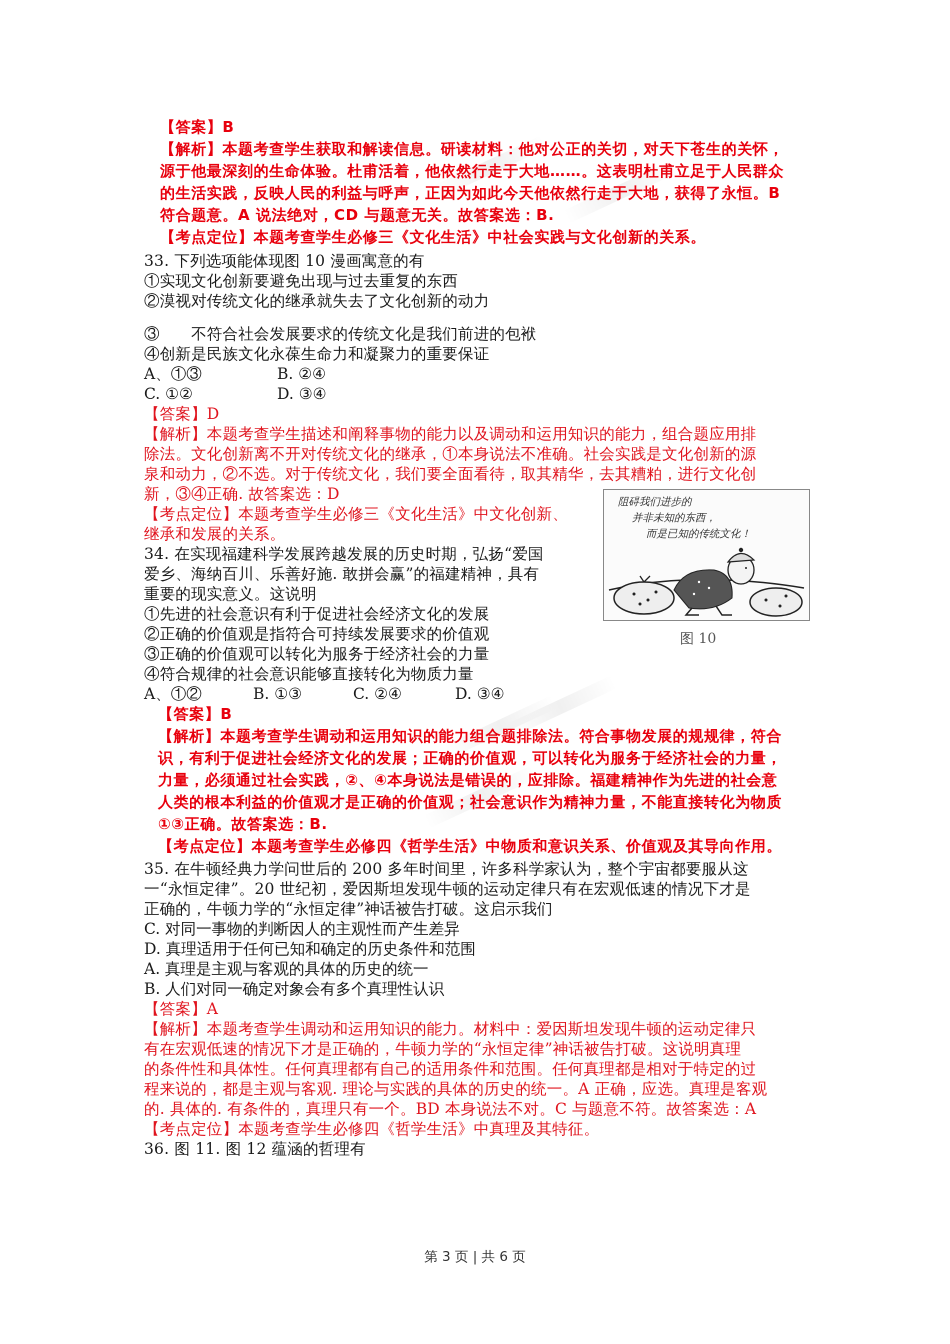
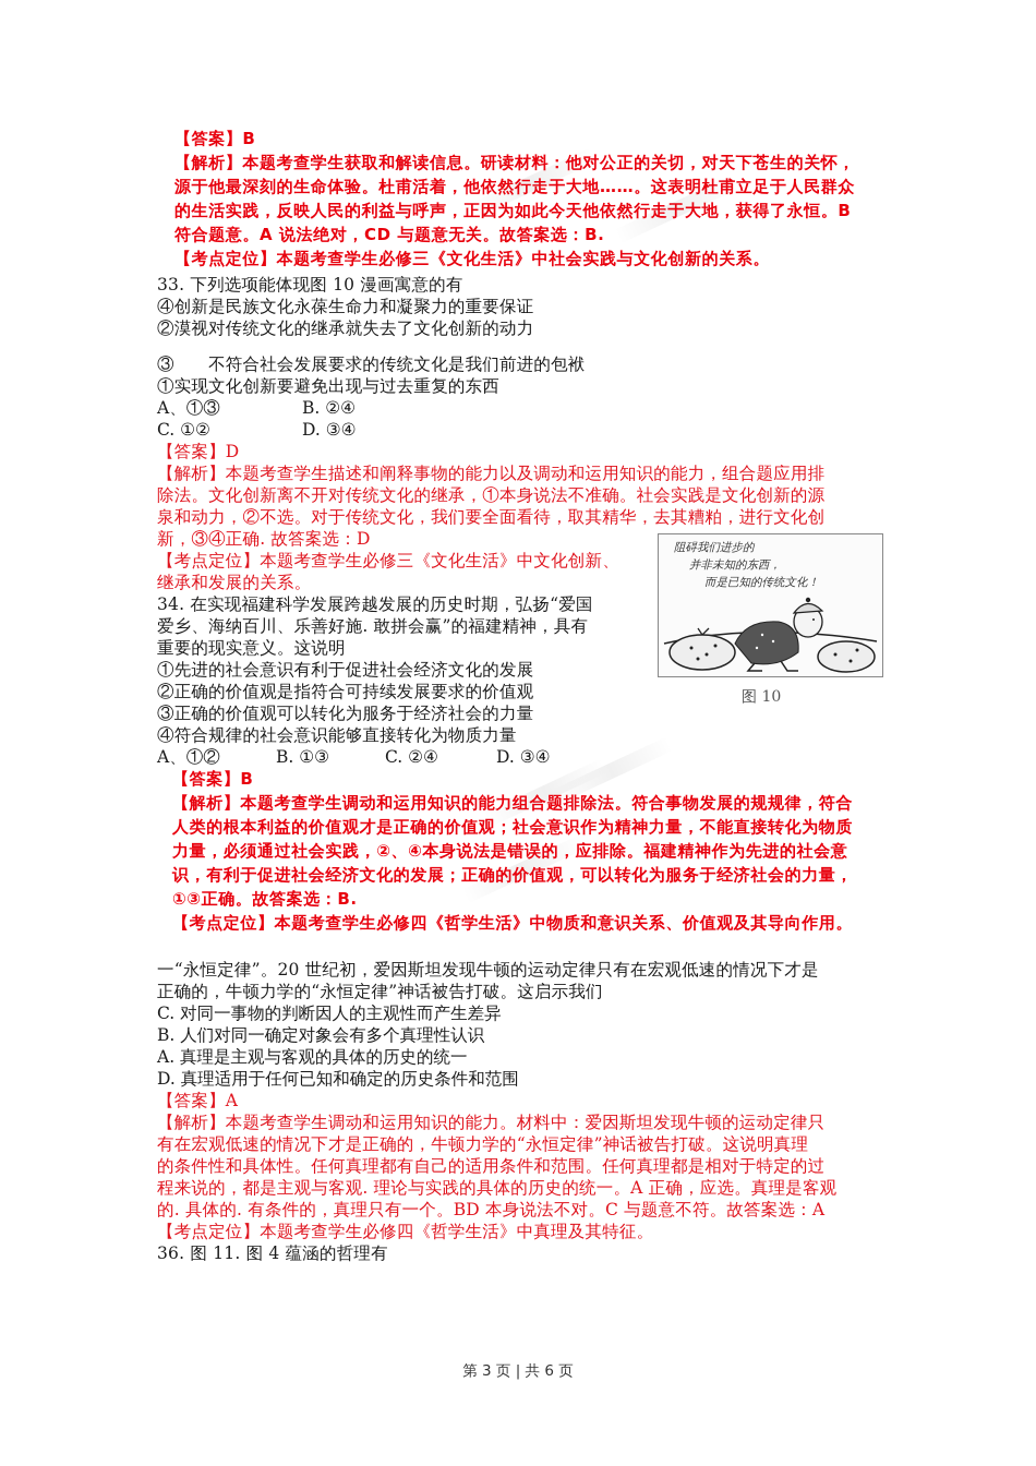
  【答案】B
  【解析】本题考查学生获取和解读信息。研读材料：他对公正的关切，对天下苍生的关怀，
  源于他最深刻的生命体验。杜甫活着，他依然行走于大地……。这表明杜甫立足于人民群众
  的生活实践，反映人民的利益与呼声，正因为如此今天他依然行走于大地，获得了永恒。B
  符合题意。A 说法绝对，CD 与题意无关。故答案选：B.
  【考点定位】本题考查学生必修三《文化生活》中社会实践与文化创新的关系。
  33. 下列选项能体现图 10 漫画寓意的有
- ①实现文化创新要避免出现与过去重复的东西
+ ④创新是民族文化永葆生命力和凝聚力的重要保证
  ②漠视对传统文化的继承就失去了文化创新的动力
  ③ 不符合社会发展要求的传统文化是我们前进的包袱
- ④创新是民族文化永葆生命力和凝聚力的重要保证
+ ①实现文化创新要避免出现与过去重复的东西
  A、①③
  B. ②④
  C. ①②
  D. ③④
  【答案】D
  【解析】本题考查学生描述和阐释事物的能力以及调动和运用知识的能力，组合题应用排
  除法。文化创新离不开对传统文化的继承，①本身说法不准确。社会实践是文化创新的源
  泉和动力，②不选。对于传统文化，我们要全面看待，取其精华，去其糟粕，进行文化创
  新，③④正确. 故答案选：D
  【考点定位】本题考查学生必修三《文化生活》中文化创新、
  继承和发展的关系。
  阻碍我们进步的
  并非未知的东西，
  而是已知的传统文化！
  图 10
  34. 在实现福建科学发展跨越发展的历史时期，弘扬“爱国
  爱乡、海纳百川、乐善好施. 敢拼会赢”的福建精神，具有
  重要的现实意义。这说明
  ①先进的社会意识有利于促进社会经济文化的发展
  ②正确的价值观是指符合可持续发展要求的价值观
  ③正确的价值观可以转化为服务于经济社会的力量
  ④符合规律的社会意识能够直接转化为物质力量
  A、①②
  B. ①③
  C. ②④
  D. ③④
  【答案】B
  【解析】本题考查学生调动和运用知识的能力组合题排除法。符合事物发展的规规律，符合
- 识，有利于促进社会经济文化的发展；正确的价值观，可以转化为服务于经济社会的力量，
+ 人类的根本利益的价值观才是正确的价值观；社会意识作为精神力量，不能直接转化为物质
  力量，必须通过社会实践，②、④本身说法是错误的，应排除。福建精神作为先进的社会意
- 人类的根本利益的价值观才是正确的价值观；社会意识作为精神力量，不能直接转化为物质
+ 识，有利于促进社会经济文化的发展；正确的价值观，可以转化为服务于经济社会的力量，
  ①③正确。故答案选：B.
  【考点定位】本题考查学生必修四《哲学生活》中物质和意识关系、价值观及其导向作用。
- 35. 在牛顿经典力学问世后的 200 多年时间里，许多科学家认为，整个宇宙都要服从这
  一“永恒定律”。20 世纪初，爱因斯坦发现牛顿的运动定律只有在宏观低速的情况下才是
  正确的，牛顿力学的“永恒定律”神话被告打破。这启示我们
  C. 对同一事物的判断因人的主观性而产生差异
- D. 真理适用于任何已知和确定的历史条件和范围
+ B. 人们对同一确定对象会有多个真理性认识
  A. 真理是主观与客观的具体的历史的统一
- B. 人们对同一确定对象会有多个真理性认识
+ D. 真理适用于任何已知和确定的历史条件和范围
  【答案】A
  【解析】本题考查学生调动和运用知识的能力。材料中：爱因斯坦发现牛顿的运动定律只
  有在宏观低速的情况下才是正确的，牛顿力学的“永恒定律”神话被告打破。这说明真理
  的条件性和具体性。任何真理都有自己的适用条件和范围。任何真理都是相对于特定的过
  程来说的，都是主观与客观. 理论与实践的具体的历史的统一。A 正确，应选。真理是客观
  的. 具体的. 有条件的，真理只有一个。BD 本身说法不对。C 与题意不符。故答案选：A
  【考点定位】本题考查学生必修四《哲学生活》中真理及其特征。
- 36. 图 11. 图 12 蕴涵的哲理有
+ 36. 图 11. 图 4 蕴涵的哲理有
  第 3 页 | 共 6 页
